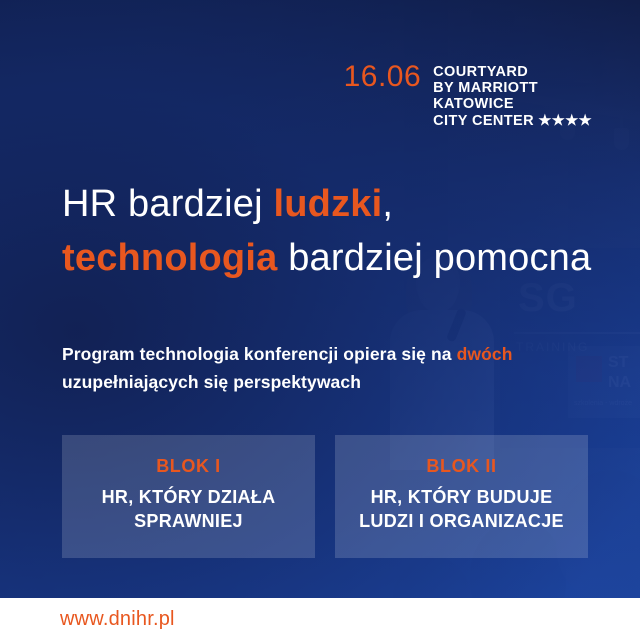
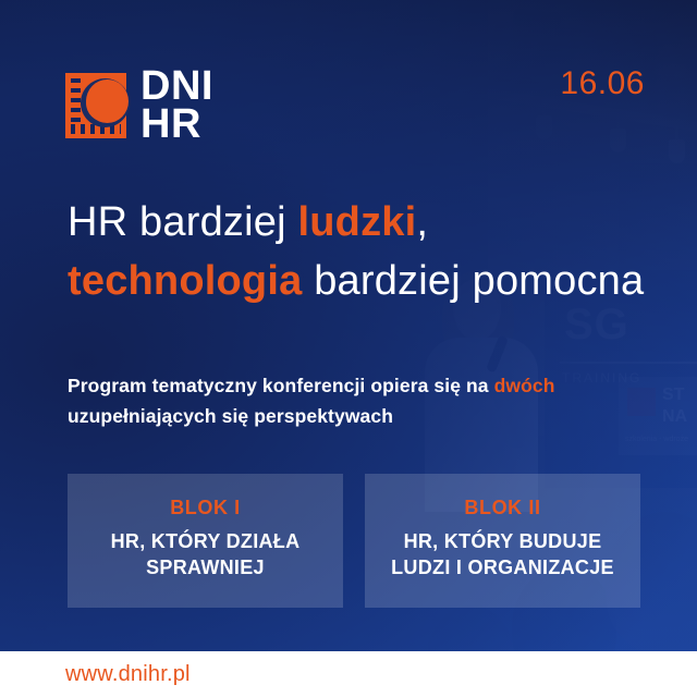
+ DNI
+ HR
  16.06
- COURTYARD
- BY MARRIOTT
- KATOWICE
- CITY CENTER ★★★★
  HR bardziej ludzki,
  technologia bardziej pomocna
- Program technologia konferencji opiera się na dwóch uzupełniających się perspektywach
+ Program tematyczny konferencji opiera się na dwóch uzupełniających się perspektywach
  BLOK I
  HR, KTÓRY DZIAŁA
  SPRAWNIEJ
  BLOK II
  HR, KTÓRY BUDUJE
  LUDZI I ORGANIZACJE
  www.dnihr.pl
